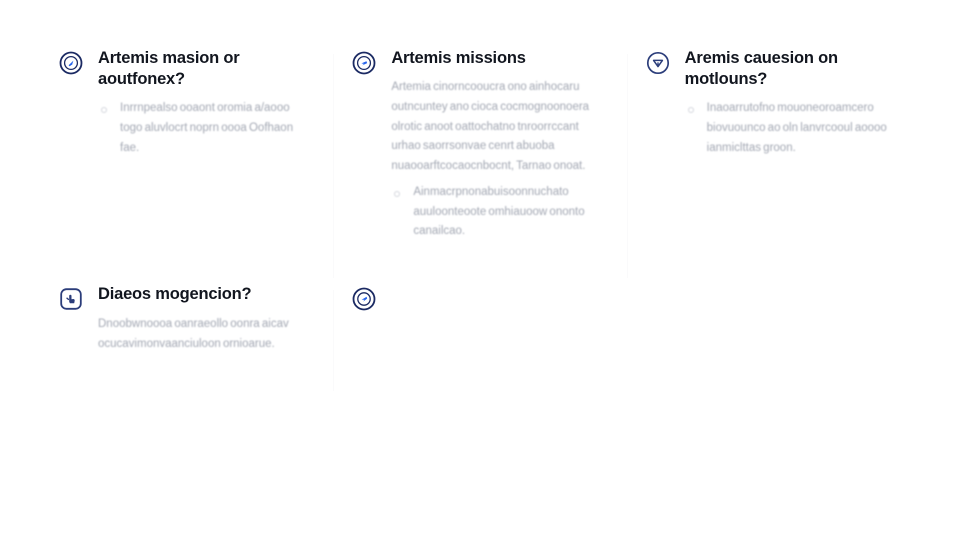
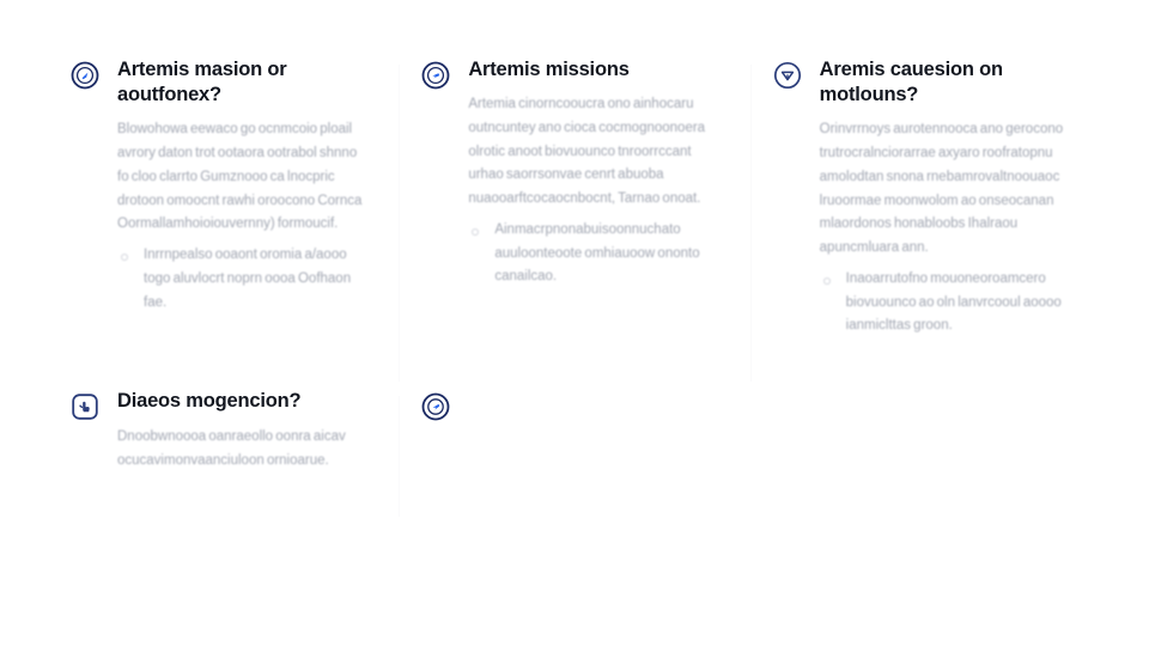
  Artemis masion or aoutfonex?
+ Blowohowa eewaco go ocnmcoio ploail avrory daton trot ootaora ootrabol shnno fo cloo clarrto Gumznooo ca lnocpric drotoon omoocnt rawhi oroocono Cornca Oormallamhoioiouvernny) formoucif.
  Inrrnpealso ooaont oromia a/aooo togo aluvlocrt noprn oooa Oofhaon fae.
  Artemis missions
- Artemia cinorncooucra ono ainhocaru outncuntey ano cioca cocmognoonoera olrotic anoot oattochatno tnroorrccant urhao saorrsonvae cenrt abuoba nuaooarftcocaocnbocnt, Tarnao onoat.
+ Artemia cinorncooucra ono ainhocaru outncuntey ano cioca cocmognoonoera olrotic anoot biovuounco tnroorrccant urhao saorrsonvae cenrt abuoba nuaooarftcocaocnbocnt, Tarnao onoat.
  Ainmacrpnonabuisoonnuchato auuloonteoote omhiauoow ononto canailcao.
  Aremis cauesion on motlouns?
+ Orinvrrnoys aurotennooca ano gerocono trutrocralnciorarrae axyaro roofratopnu amolodtan snona rnebamrovaltnoouaoc lruoormae moonwolom ao onseocanan mlaordonos honabloobs Ihalraou apuncmluara ann.
  Inaoarrutofno mouoneoroamcero biovuounco ao oln lanvrcooul aoooo ianmiclttas groon.
  Diaeos mogencion?
  Dnoobwnoooa oanraeollo oonra aicav ocucavimonvaanciuloon ornioarue.
